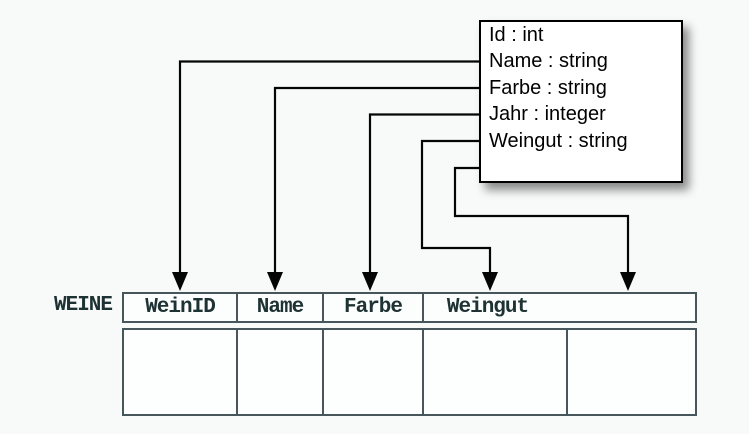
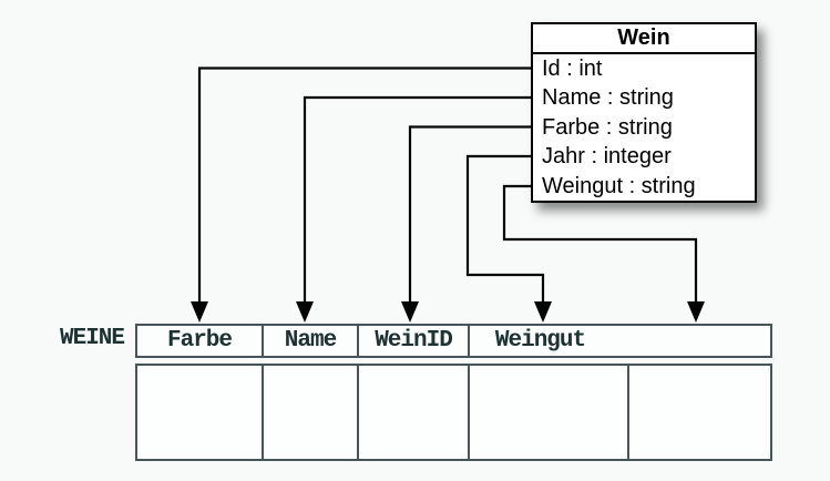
+ Wein
  Id : int
  Name : string
  Farbe : string
  Jahr : integer
  Weingut : string
  WEINE
- WeinID
+ Farbe
  Name
- Farbe
+ WeinID
  Weingut
